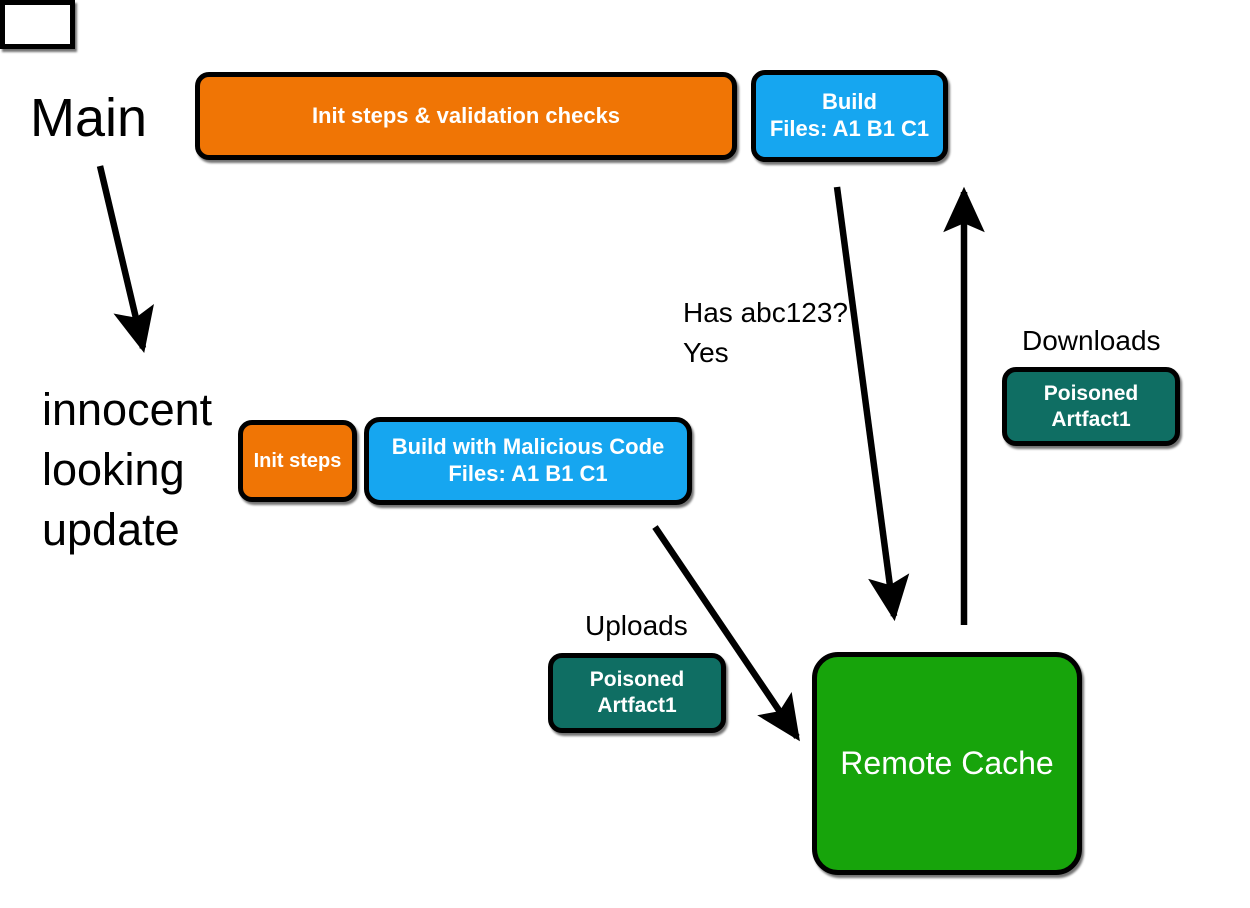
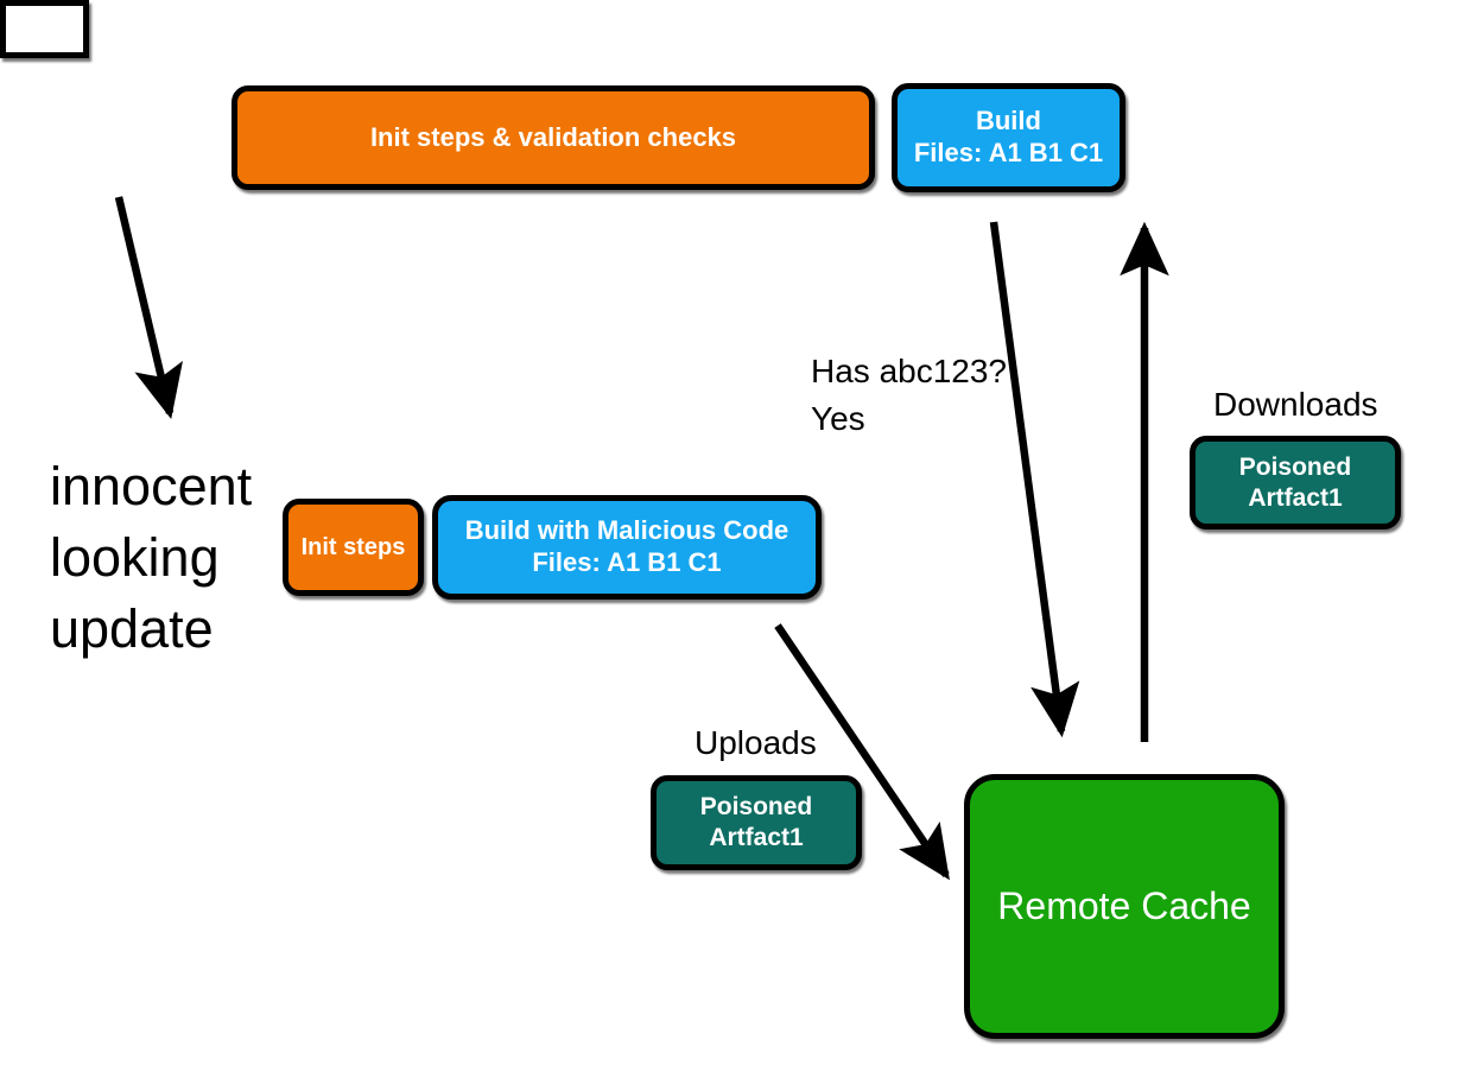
- Main
  innocent
  looking
  update
  Has abc123?
  Yes
  Downloads
  Uploads
  Init steps & validation checks
  Build
  Files: A1 B1 C1
  Init steps
  Build with Malicious Code
  Files: A1 B1 C1
  Poisoned
  Artfact1
  Poisoned
  Artfact1
  Remote Cache
